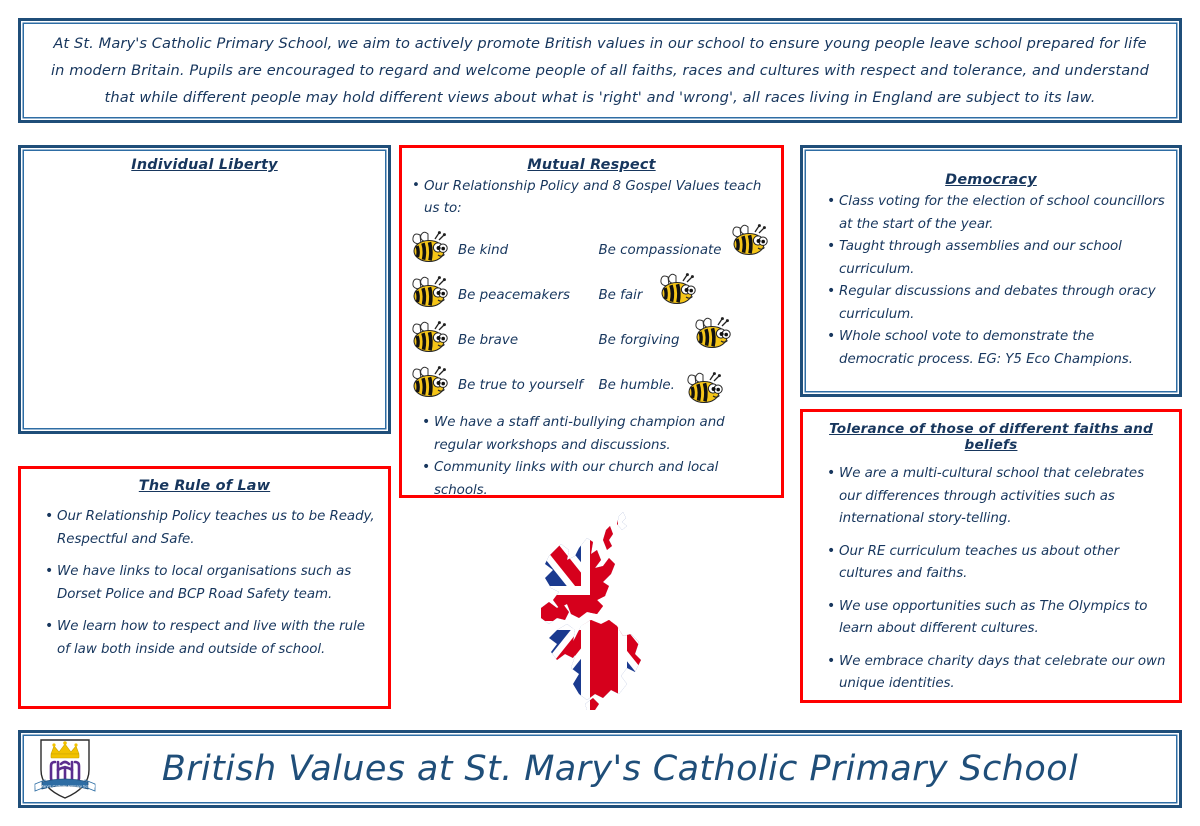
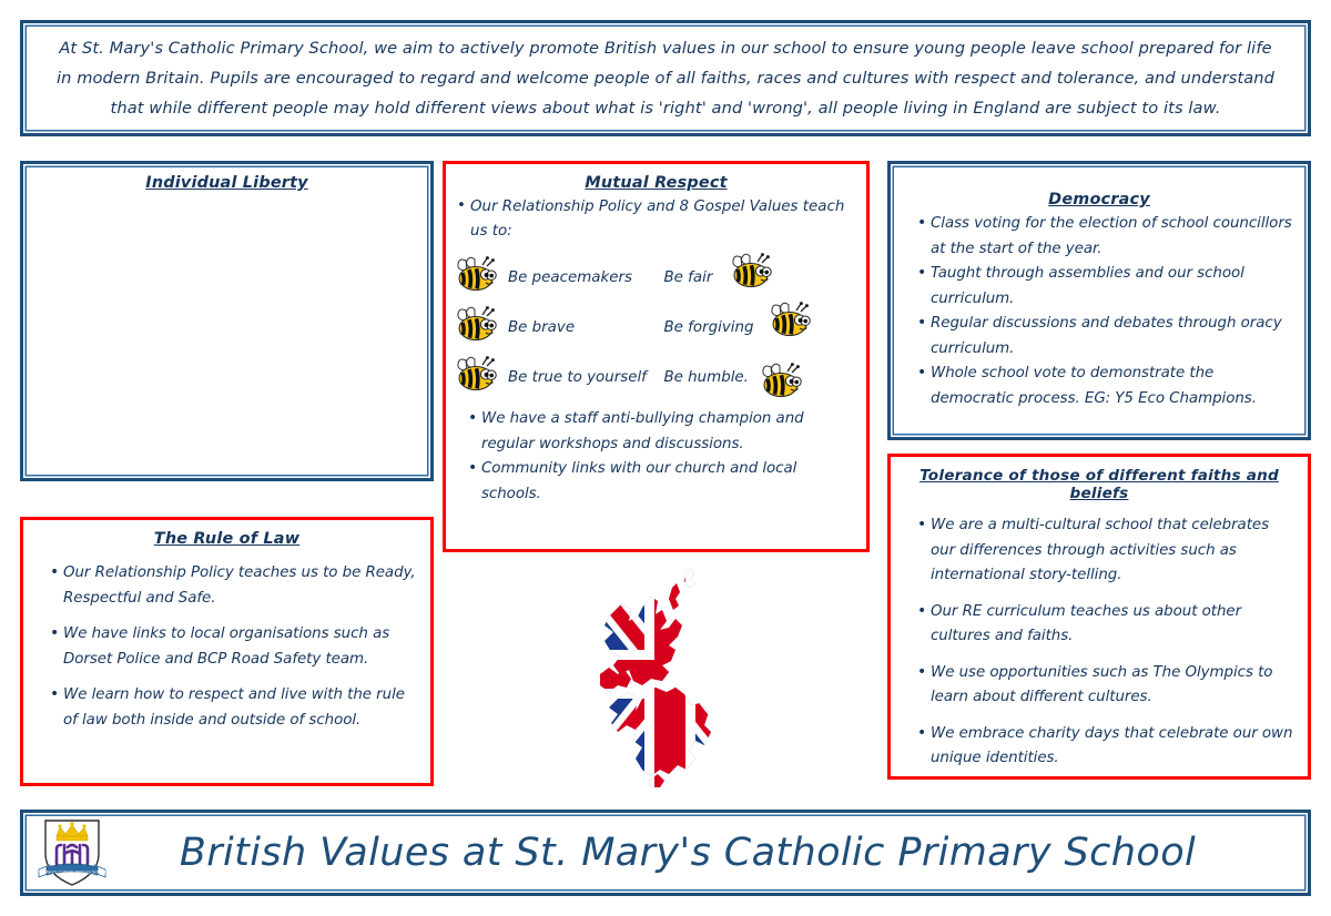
- At St. Mary's Catholic Primary School, we aim to actively promote British values in our school to ensure young people leave school prepared for life in modern Britain. Pupils are encouraged to regard and welcome people of all faiths, races and cultures with respect and tolerance, and understand that while different people may hold different views about what is 'right' and 'wrong', all races living in England are subject to its law.
+ At St. Mary's Catholic Primary School, we aim to actively promote British values in our school to ensure young people leave school prepared for life in modern Britain. Pupils are encouraged to regard and welcome people of all faiths, races and cultures with respect and tolerance, and understand that while different people may hold different views about what is 'right' and 'wrong', all people living in England are subject to its law.
  Individual Liberty
  The Rule of Law
  Our Relationship Policy teaches us to be Ready, Respectful and Safe.
  We have links to local organisations such as Dorset Police and BCP Road Safety team.
  We learn how to respect and live with the rule of law both inside and outside of school.
  Mutual Respect
  Our Relationship Policy and 8 Gospel Values teach us to:
- Be kind
- Be compassionate
  Be peacemakers
  Be fair
  Be brave
  Be forgiving
  Be true to yourself
  Be humble.
  We have a staff anti-bullying champion and regular workshops and discussions.
  Community links with our church and local schools.
  Democracy
  Class voting for the election of school councillors at the start of the year.
  Taught through assemblies and our school curriculum.
  Regular discussions and debates through oracy curriculum.
  Whole school vote to demonstrate the democratic process. EG: Y5 Eco Champions.
  Tolerance of those of different faiths and beliefs
  We are a multi-cultural school that celebrates our differences through activities such as international story-telling.
  Our RE curriculum teaches us about other cultures and faiths.
  We use opportunities such as The Olympics to learn about different cultures.
  We embrace charity days that celebrate our own unique identities.
  British Values at St. Mary's Catholic Primary School
